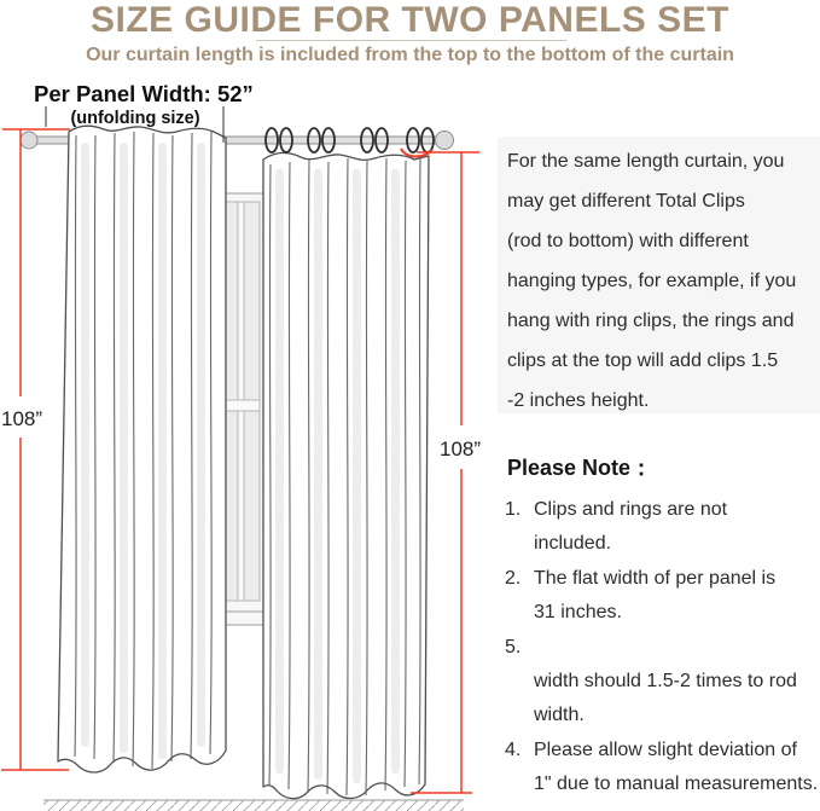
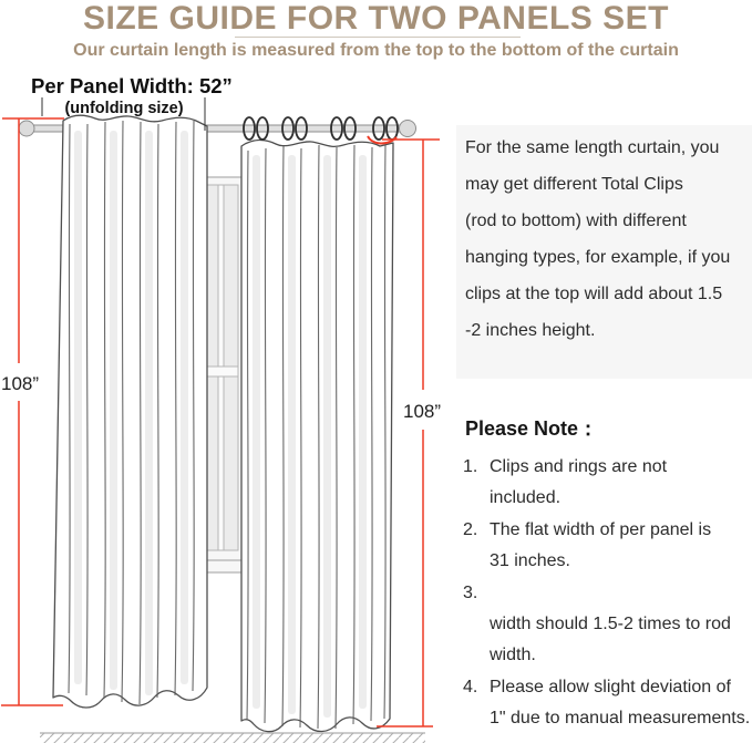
  SIZE GUIDE FOR TWO PANELS SET
- Our curtain length is included from the top to the bottom of the curtain
+ Our curtain length is measured from the top to the bottom of the curtain
  Per Panel Width: 52”
  (unfolding size)
  108”
  108”
  For the same length curtain, you
  may get different Total Clips
  (rod to bottom) with different
  hanging types, for example, if you
- hang with ring clips, the rings and
- clips at the top will add clips 1.5
+ clips at the top will add about 1.5
  -2 inches height.
  Please Note：
  1.
  Clips and rings are not
  included.
  2.
  The flat width of per panel is
  31 inches.
- 5.
+ 3.
  width should 1.5-2 times to rod
  width.
  4.
  Please allow slight deviation of
  1" due to manual measurements.
